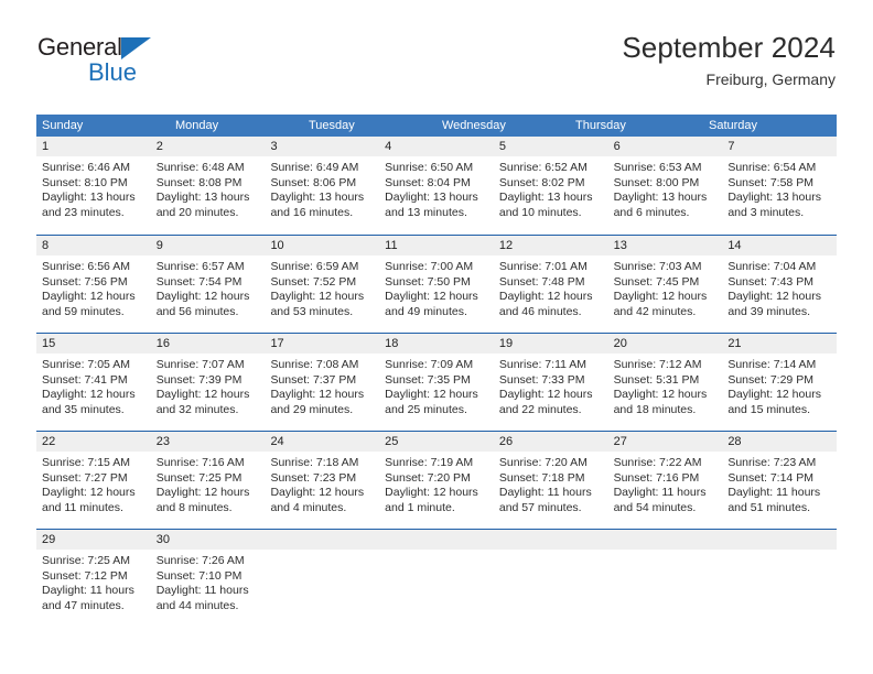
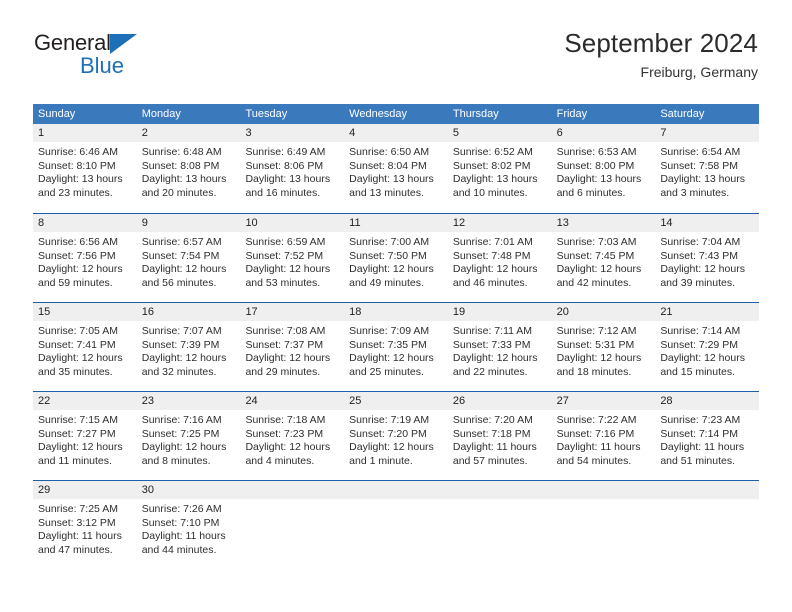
  General
  Blue
  September 2024
  Freiburg, Germany
  Sunday
  Monday
  Tuesday
  Wednesday
  Thursday
+ Friday
  Saturday
  1
  Sunrise: 6:46 AM
  Sunset: 8:10 PM
  Daylight: 13 hours
  and 23 minutes.
  2
  Sunrise: 6:48 AM
  Sunset: 8:08 PM
  Daylight: 13 hours
  and 20 minutes.
  3
  Sunrise: 6:49 AM
  Sunset: 8:06 PM
  Daylight: 13 hours
  and 16 minutes.
  4
  Sunrise: 6:50 AM
  Sunset: 8:04 PM
  Daylight: 13 hours
  and 13 minutes.
  5
  Sunrise: 6:52 AM
  Sunset: 8:02 PM
  Daylight: 13 hours
  and 10 minutes.
  6
  Sunrise: 6:53 AM
  Sunset: 8:00 PM
  Daylight: 13 hours
  and 6 minutes.
  7
  Sunrise: 6:54 AM
  Sunset: 7:58 PM
  Daylight: 13 hours
  and 3 minutes.
  8
  Sunrise: 6:56 AM
  Sunset: 7:56 PM
  Daylight: 12 hours
  and 59 minutes.
  9
  Sunrise: 6:57 AM
  Sunset: 7:54 PM
  Daylight: 12 hours
  and 56 minutes.
  10
  Sunrise: 6:59 AM
  Sunset: 7:52 PM
  Daylight: 12 hours
  and 53 minutes.
  11
  Sunrise: 7:00 AM
  Sunset: 7:50 PM
  Daylight: 12 hours
  and 49 minutes.
  12
  Sunrise: 7:01 AM
  Sunset: 7:48 PM
  Daylight: 12 hours
  and 46 minutes.
  13
  Sunrise: 7:03 AM
  Sunset: 7:45 PM
  Daylight: 12 hours
  and 42 minutes.
  14
  Sunrise: 7:04 AM
  Sunset: 7:43 PM
  Daylight: 12 hours
  and 39 minutes.
  15
  Sunrise: 7:05 AM
  Sunset: 7:41 PM
  Daylight: 12 hours
  and 35 minutes.
  16
  Sunrise: 7:07 AM
  Sunset: 7:39 PM
  Daylight: 12 hours
  and 32 minutes.
  17
  Sunrise: 7:08 AM
  Sunset: 7:37 PM
  Daylight: 12 hours
  and 29 minutes.
  18
  Sunrise: 7:09 AM
  Sunset: 7:35 PM
  Daylight: 12 hours
  and 25 minutes.
  19
  Sunrise: 7:11 AM
  Sunset: 7:33 PM
  Daylight: 12 hours
  and 22 minutes.
  20
  Sunrise: 7:12 AM
  Sunset: 5:31 PM
  Daylight: 12 hours
  and 18 minutes.
  21
  Sunrise: 7:14 AM
  Sunset: 7:29 PM
  Daylight: 12 hours
  and 15 minutes.
  22
  Sunrise: 7:15 AM
  Sunset: 7:27 PM
  Daylight: 12 hours
  and 11 minutes.
  23
  Sunrise: 7:16 AM
  Sunset: 7:25 PM
  Daylight: 12 hours
  and 8 minutes.
  24
  Sunrise: 7:18 AM
  Sunset: 7:23 PM
  Daylight: 12 hours
  and 4 minutes.
  25
  Sunrise: 7:19 AM
  Sunset: 7:20 PM
  Daylight: 12 hours
  and 1 minute.
  26
  Sunrise: 7:20 AM
  Sunset: 7:18 PM
  Daylight: 11 hours
  and 57 minutes.
  27
  Sunrise: 7:22 AM
  Sunset: 7:16 PM
  Daylight: 11 hours
  and 54 minutes.
  28
  Sunrise: 7:23 AM
  Sunset: 7:14 PM
  Daylight: 11 hours
  and 51 minutes.
  29
  Sunrise: 7:25 AM
- Sunset: 7:12 PM
+ Sunset: 3:12 PM
  Daylight: 11 hours
  and 47 minutes.
  30
  Sunrise: 7:26 AM
  Sunset: 7:10 PM
  Daylight: 11 hours
  and 44 minutes.
